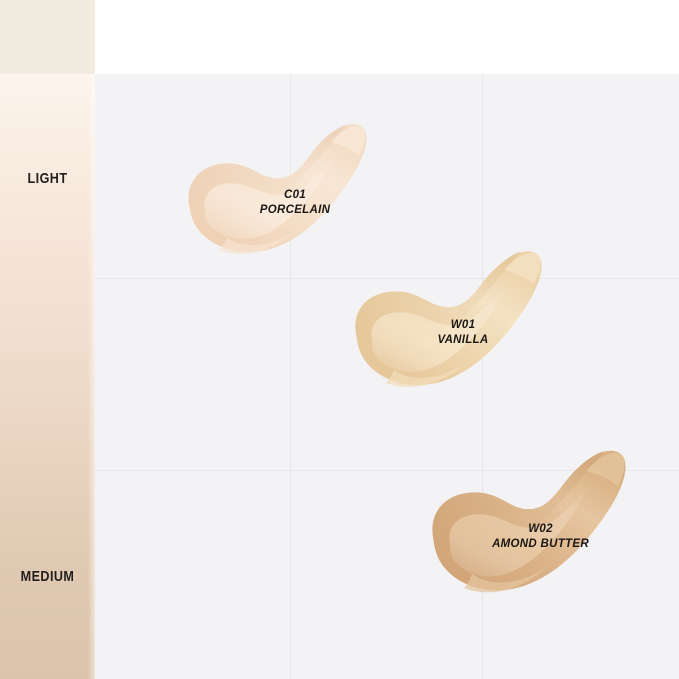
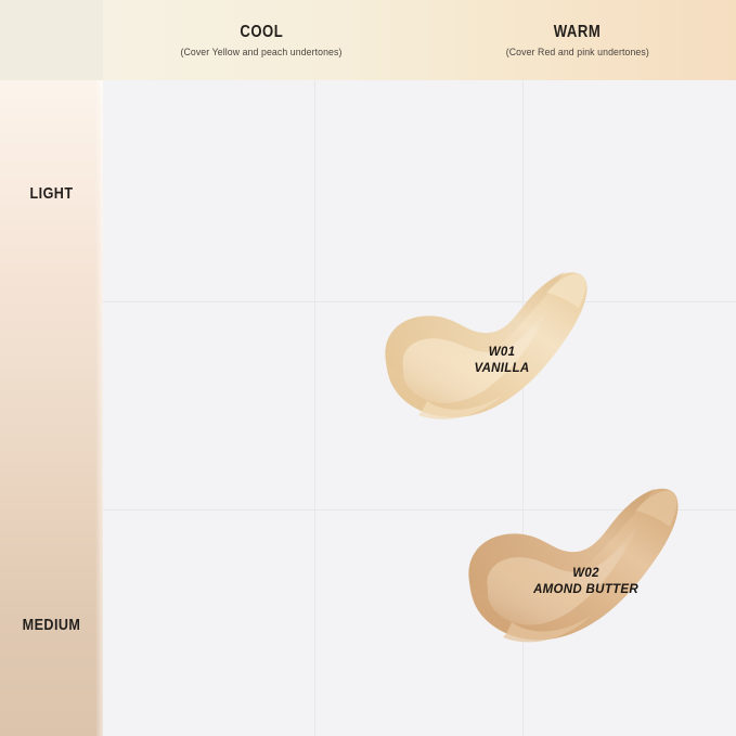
+ COOL
+ (Cover Yellow and peach undertones)
+ WARM
+ (Cover Red and pink undertones)
  LIGHT
  MEDIUM
- C01
- PORCELAIN
  W01
  VANILLA
  W02
  AMOND BUTTER
